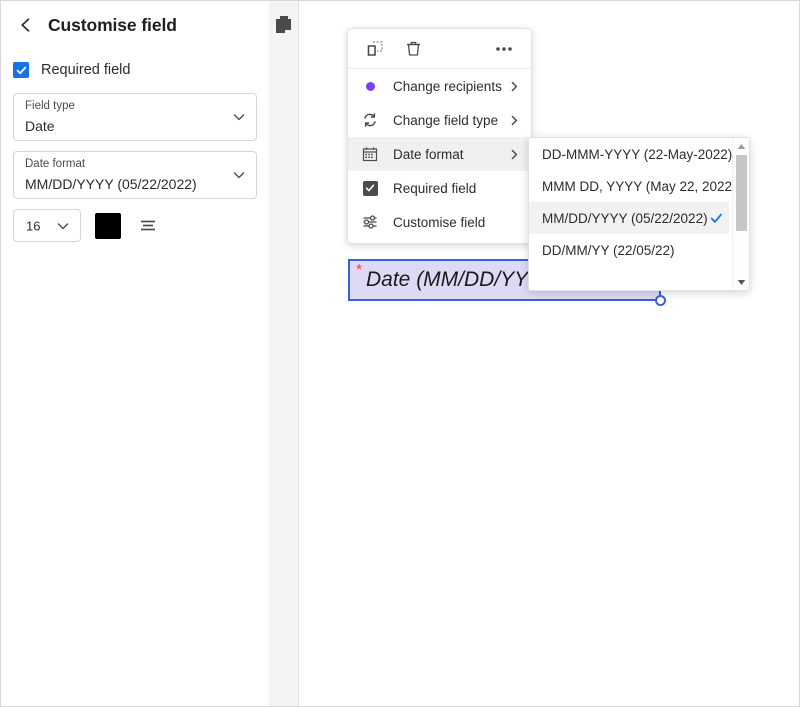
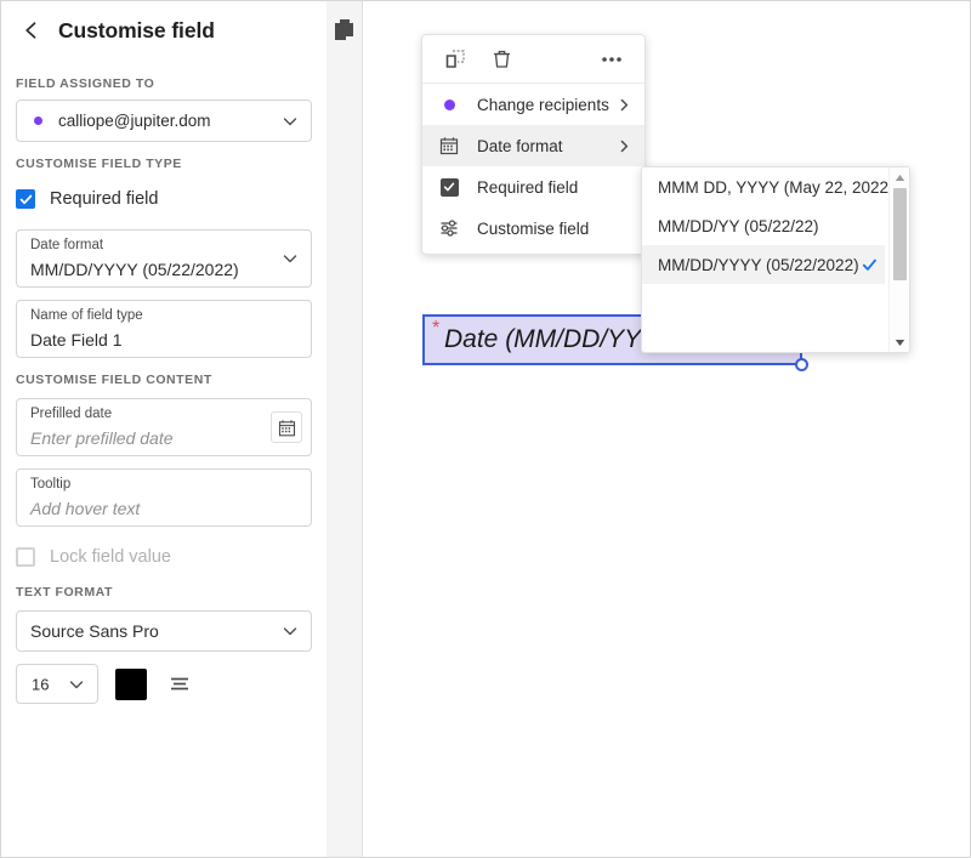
  Customise field
+ FIELD ASSIGNED TO
+ calliope@jupiter.dom
+ CUSTOMISE FIELD TYPE
  Required field
- Field type
- Date
  Date format
  MM/DD/YYYY (05/22/2022)
+ Name of field type
+ Date Field 1
+ CUSTOMISE FIELD CONTENT
+ Prefilled date
+ Enter prefilled date
+ Tooltip
+ Add hover text
+ Lock field value
+ TEXT FORMAT
+ Source Sans Pro
  16
  *
  Date (MM/DD/YY
  Change recipients
- Change field type
  Date format
  Required field
  Customise field
- DD-MMM-YYYY (22-May-2022)
  MMM DD, YYYY (May 22, 2022
+ MM/DD/YY (05/22/22)
  MM/DD/YYYY (05/22/2022)
- DD/MM/YY (22/05/22)
